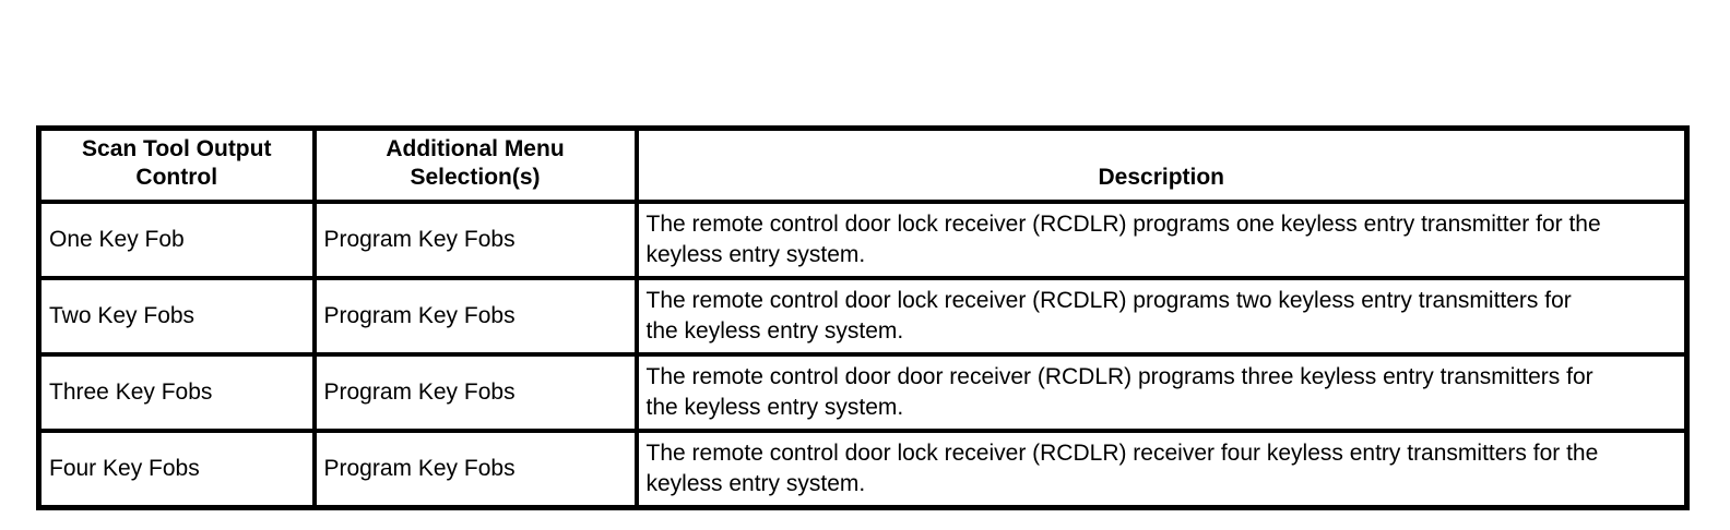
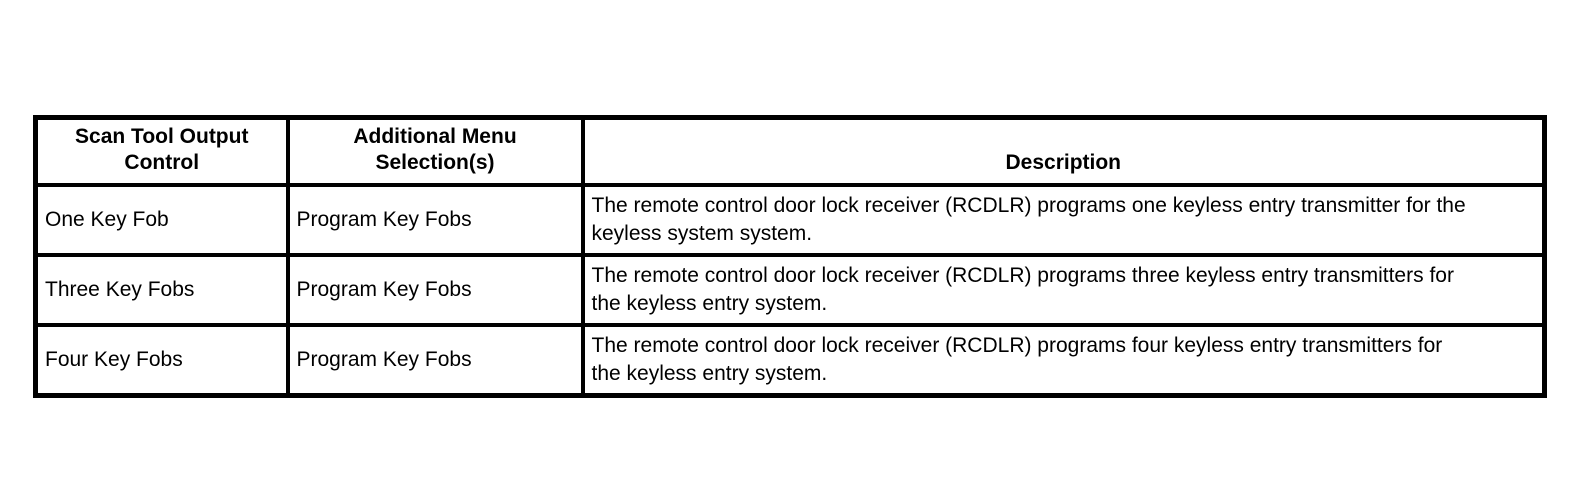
  Scan Tool Output Control	Additional Menu Selection(s)	Description
- One Key Fob	Program Key Fobs	The remote control door lock receiver (RCDLR) programs one keyless entry transmitter for the keyless entry system.
+ One Key Fob	Program Key Fobs	The remote control door lock receiver (RCDLR) programs one keyless entry transmitter for the keyless system system.
- Two Key Fobs	Program Key Fobs	The remote control door lock receiver (RCDLR) programs two keyless entry transmitters for the keyless entry system.
- Three Key Fobs	Program Key Fobs	The remote control door door receiver (RCDLR) programs three keyless entry transmitters for the keyless entry system.
+ Three Key Fobs	Program Key Fobs	The remote control door lock receiver (RCDLR) programs three keyless entry transmitters for the keyless entry system.
- Four Key Fobs	Program Key Fobs	The remote control door lock receiver (RCDLR) receiver four keyless entry transmitters for the keyless entry system.
+ Four Key Fobs	Program Key Fobs	The remote control door lock receiver (RCDLR) programs four keyless entry transmitters for the keyless entry system.
